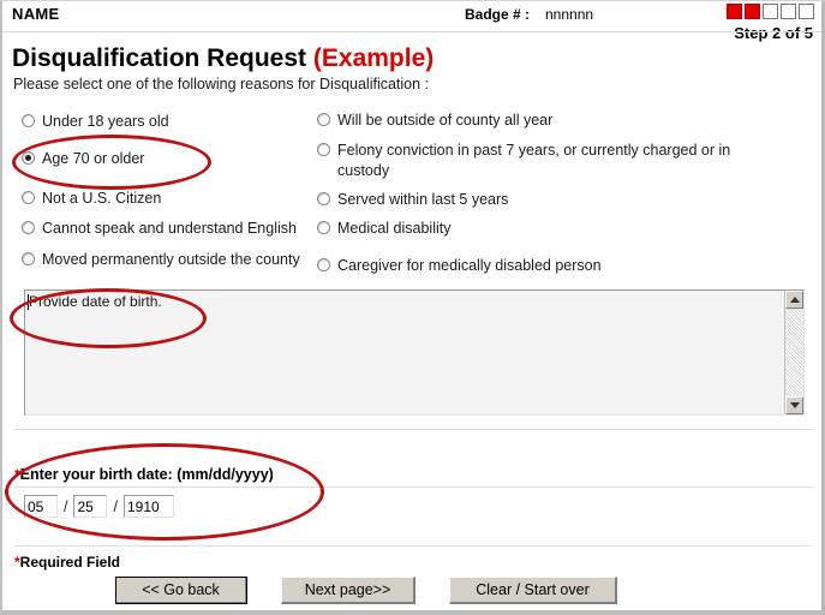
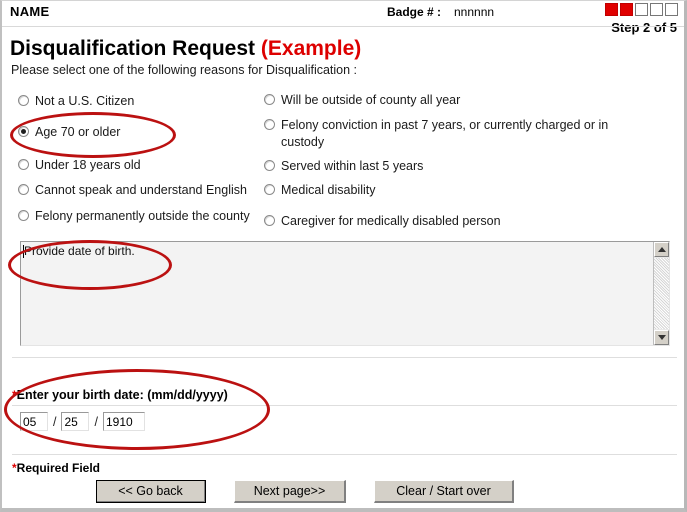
  NAME
  Badge # :
  nnnnnn
  Step 2 of 5
  Disqualification Request (Example)
  Please select one of the following reasons for Disqualification :
- Under 18 years old
+ Not a U.S. Citizen
  Age 70 or older
- Not a U.S. Citizen
+ Under 18 years old
  Cannot speak and understand English
- Moved permanently outside the county
+ Felony permanently outside the county
  Will be outside of county all year
  Felony conviction in past 7 years, or currently charged or in custody
  Served within last 5 years
  Medical disability
  Caregiver for medically disabled person
  Provide date of birth.
  *Enter your birth date: (mm/dd/yyyy)
  05
  /
  25
  /
  1910
  *Required Field
  << Go back
  Next page>>
  Clear / Start over
